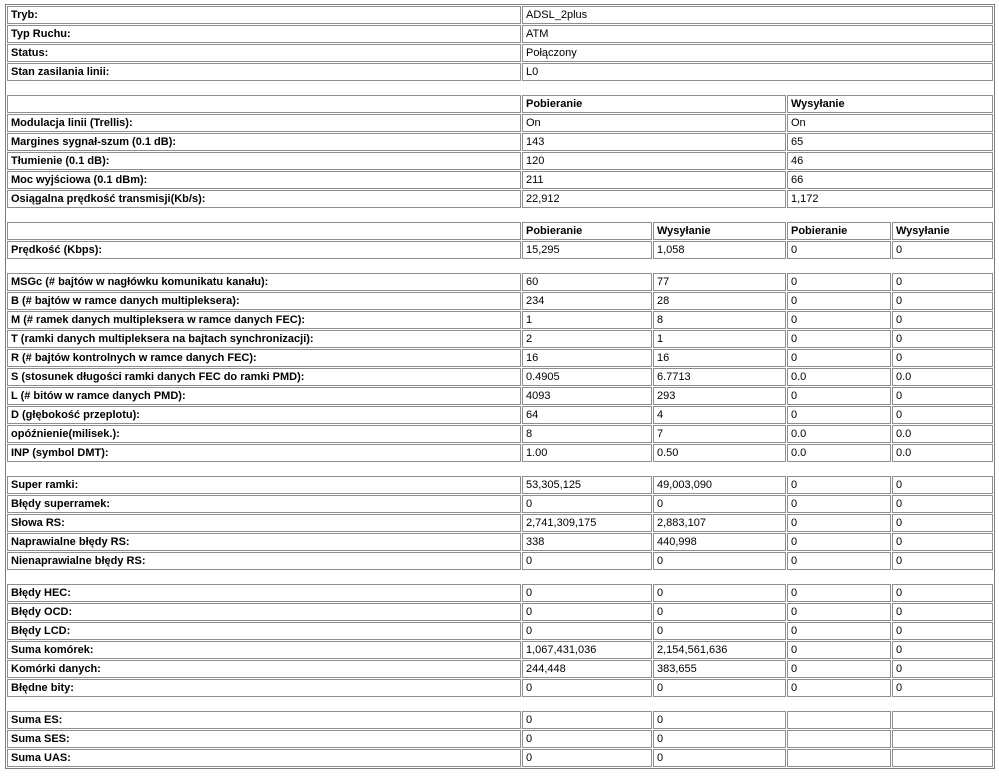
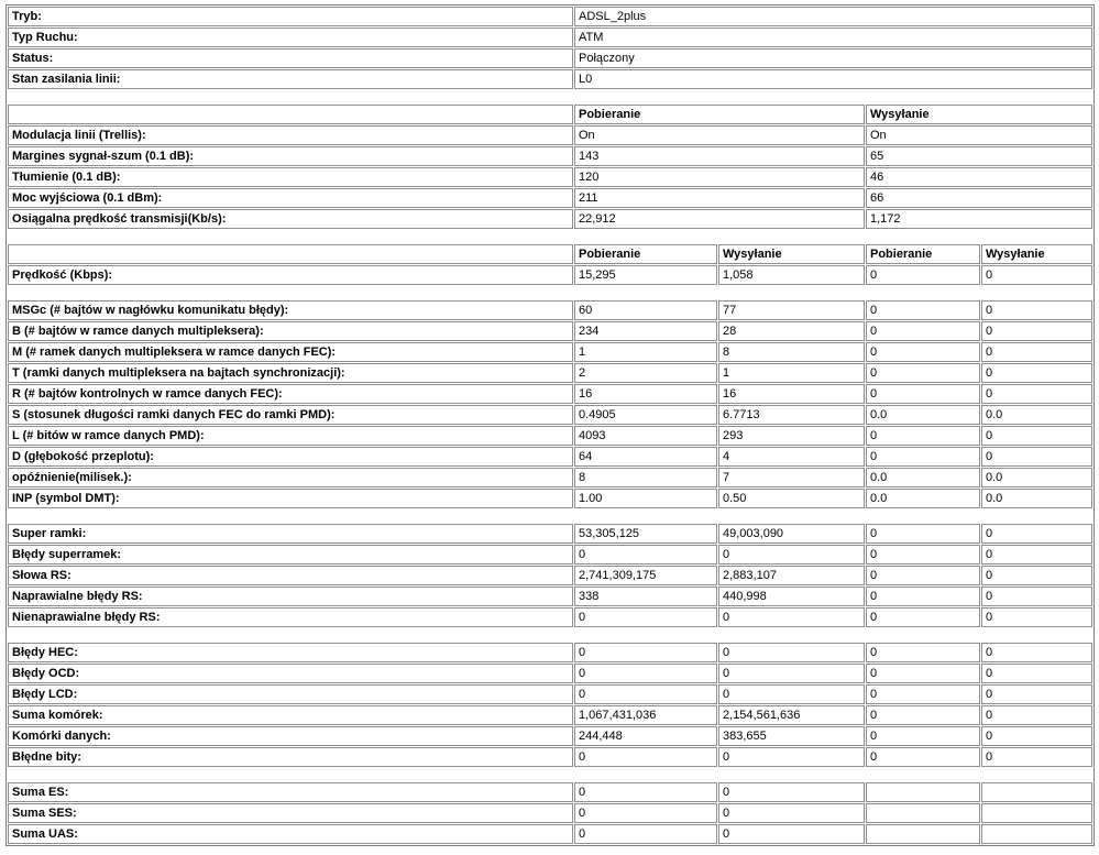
  Tryb:	ADSL_2plus
  Typ Ruchu:	ATM
  Status:	Połączony
  Stan zasilania linii:	L0
  	Pobieranie	Wysyłanie
  Modulacja linii (Trellis):	On	On
  Margines sygnał-szum (0.1 dB):	143	65
  Tłumienie (0.1 dB):	120	46
  Moc wyjściowa (0.1 dBm):	211	66
  Osiągalna prędkość transmisji(Kb/s):	22,912	1,172
  	Pobieranie	Wysyłanie	Pobieranie	Wysyłanie
  Prędkość (Kbps):	15,295	1,058	0	0
- MSGc (# bajtów w nagłówku komunikatu kanału):	60	77	0	0
+ MSGc (# bajtów w nagłówku komunikatu błędy):	60	77	0	0
  B (# bajtów w ramce danych multipleksera):	234	28	0	0
  M (# ramek danych multipleksera w ramce danych FEC):	1	8	0	0
  T (ramki danych multipleksera na bajtach synchronizacji):	2	1	0	0
  R (# bajtów kontrolnych w ramce danych FEC):	16	16	0	0
  S (stosunek długości ramki danych FEC do ramki PMD):	0.4905	6.7713	0.0	0.0
  L (# bitów w ramce danych PMD):	4093	293	0	0
  D (głębokość przeplotu):	64	4	0	0
  opóźnienie(milisek.):	8	7	0.0	0.0
  INP (symbol DMT):	1.00	0.50	0.0	0.0
  Super ramki:	53,305,125	49,003,090	0	0
  Błędy superramek:	0	0	0	0
  Słowa RS:	2,741,309,175	2,883,107	0	0
  Naprawialne błędy RS:	338	440,998	0	0
  Nienaprawialne błędy RS:	0	0	0	0
  Błędy HEC:	0	0	0	0
  Błędy OCD:	0	0	0	0
  Błędy LCD:	0	0	0	0
  Suma komórek:	1,067,431,036	2,154,561,636	0	0
  Komórki danych:	244,448	383,655	0	0
  Błędne bity:	0	0	0	0
  Suma ES:	0	0
  Suma SES:	0	0
  Suma UAS:	0	0
